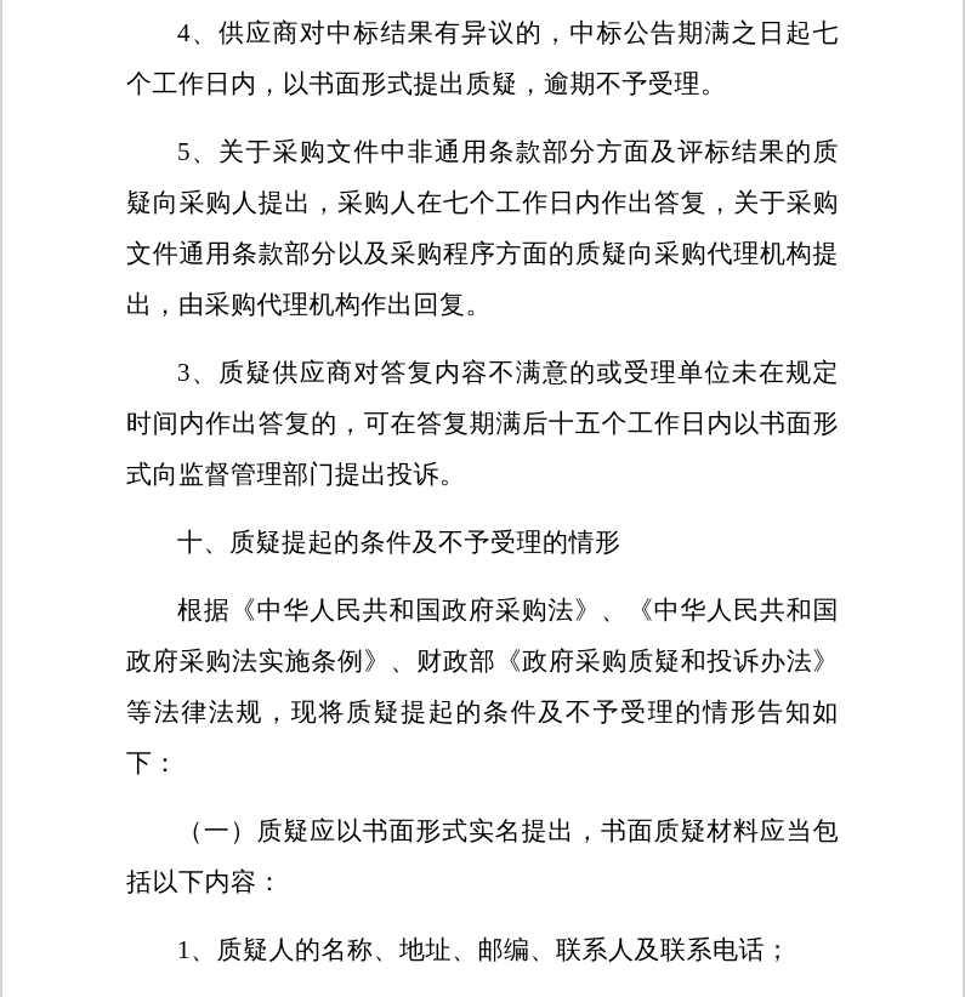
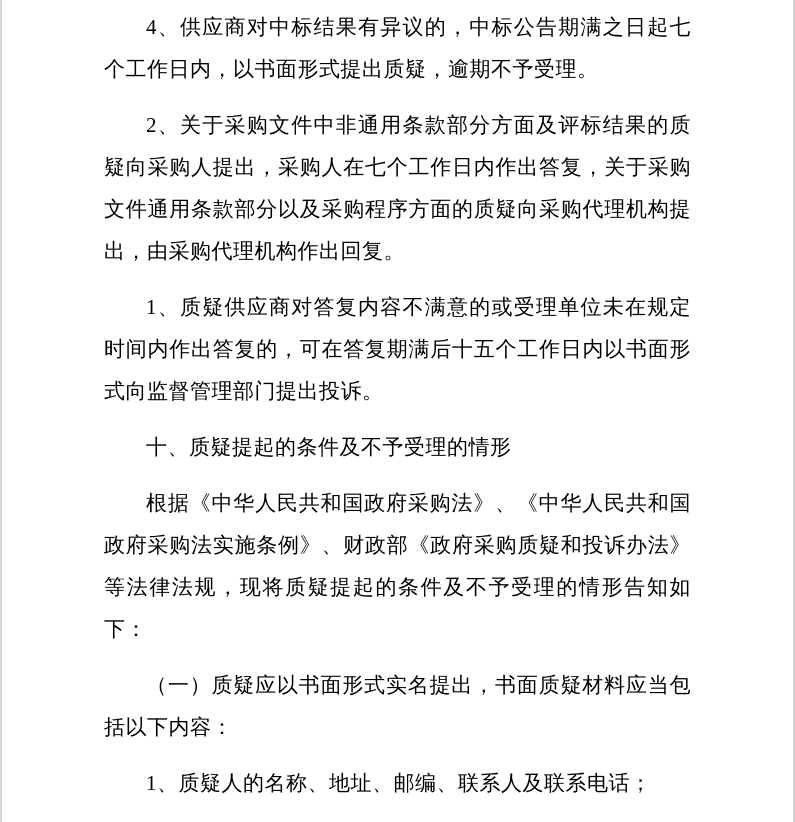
  4、供应商对中标结果有异议的，中标公告期满之日起七个工作日内，以书面形式提出质疑，逾期不予受理。
- 5、关于采购文件中非通用条款部分方面及评标结果的质疑向采购人提出，采购人在七个工作日内作出答复，关于采购文件通用条款部分以及采购程序方面的质疑向采购代理机构提出，由采购代理机构作出回复。
+ 2、关于采购文件中非通用条款部分方面及评标结果的质疑向采购人提出，采购人在七个工作日内作出答复，关于采购文件通用条款部分以及采购程序方面的质疑向采购代理机构提出，由采购代理机构作出回复。
- 3、质疑供应商对答复内容不满意的或受理单位未在规定时间内作出答复的，可在答复期满后十五个工作日内以书面形式向监督管理部门提出投诉。
+ 1、质疑供应商对答复内容不满意的或受理单位未在规定时间内作出答复的，可在答复期满后十五个工作日内以书面形式向监督管理部门提出投诉。
  十、质疑提起的条件及不予受理的情形
  根据《中华人民共和国政府采购法》、《中华人民共和国政府采购法实施条例》、财政部《政府采购质疑和投诉办法》等法律法规，现将质疑提起的条件及不予受理的情形告知如下：
  （一）质疑应以书面形式实名提出，书面质疑材料应当包括以下内容：
  1、质疑人的名称、地址、邮编、联系人及联系电话；
